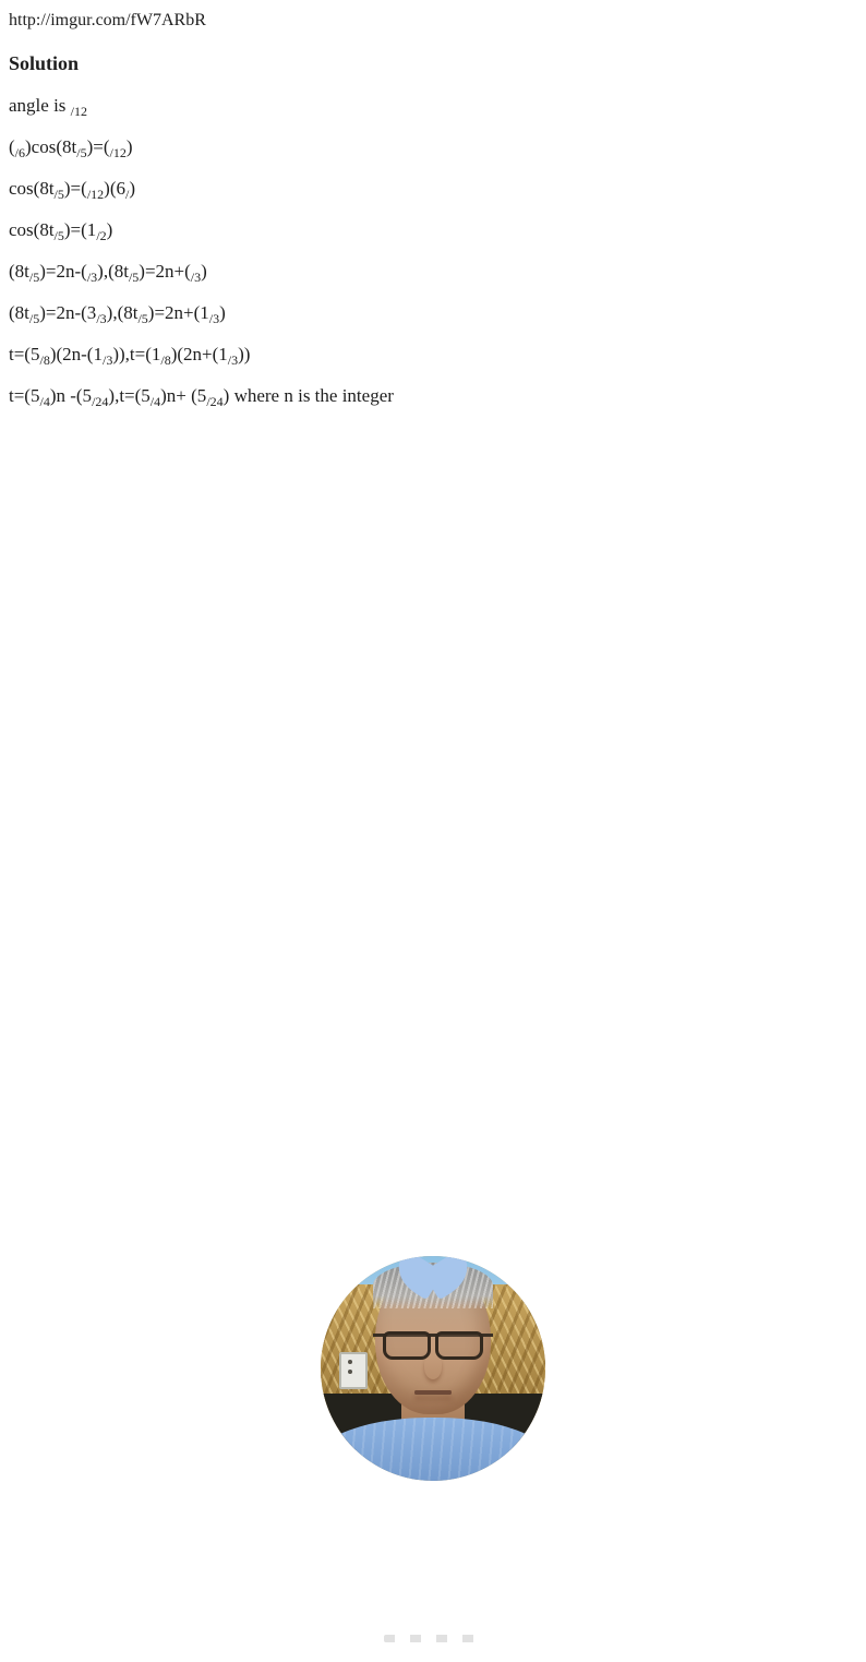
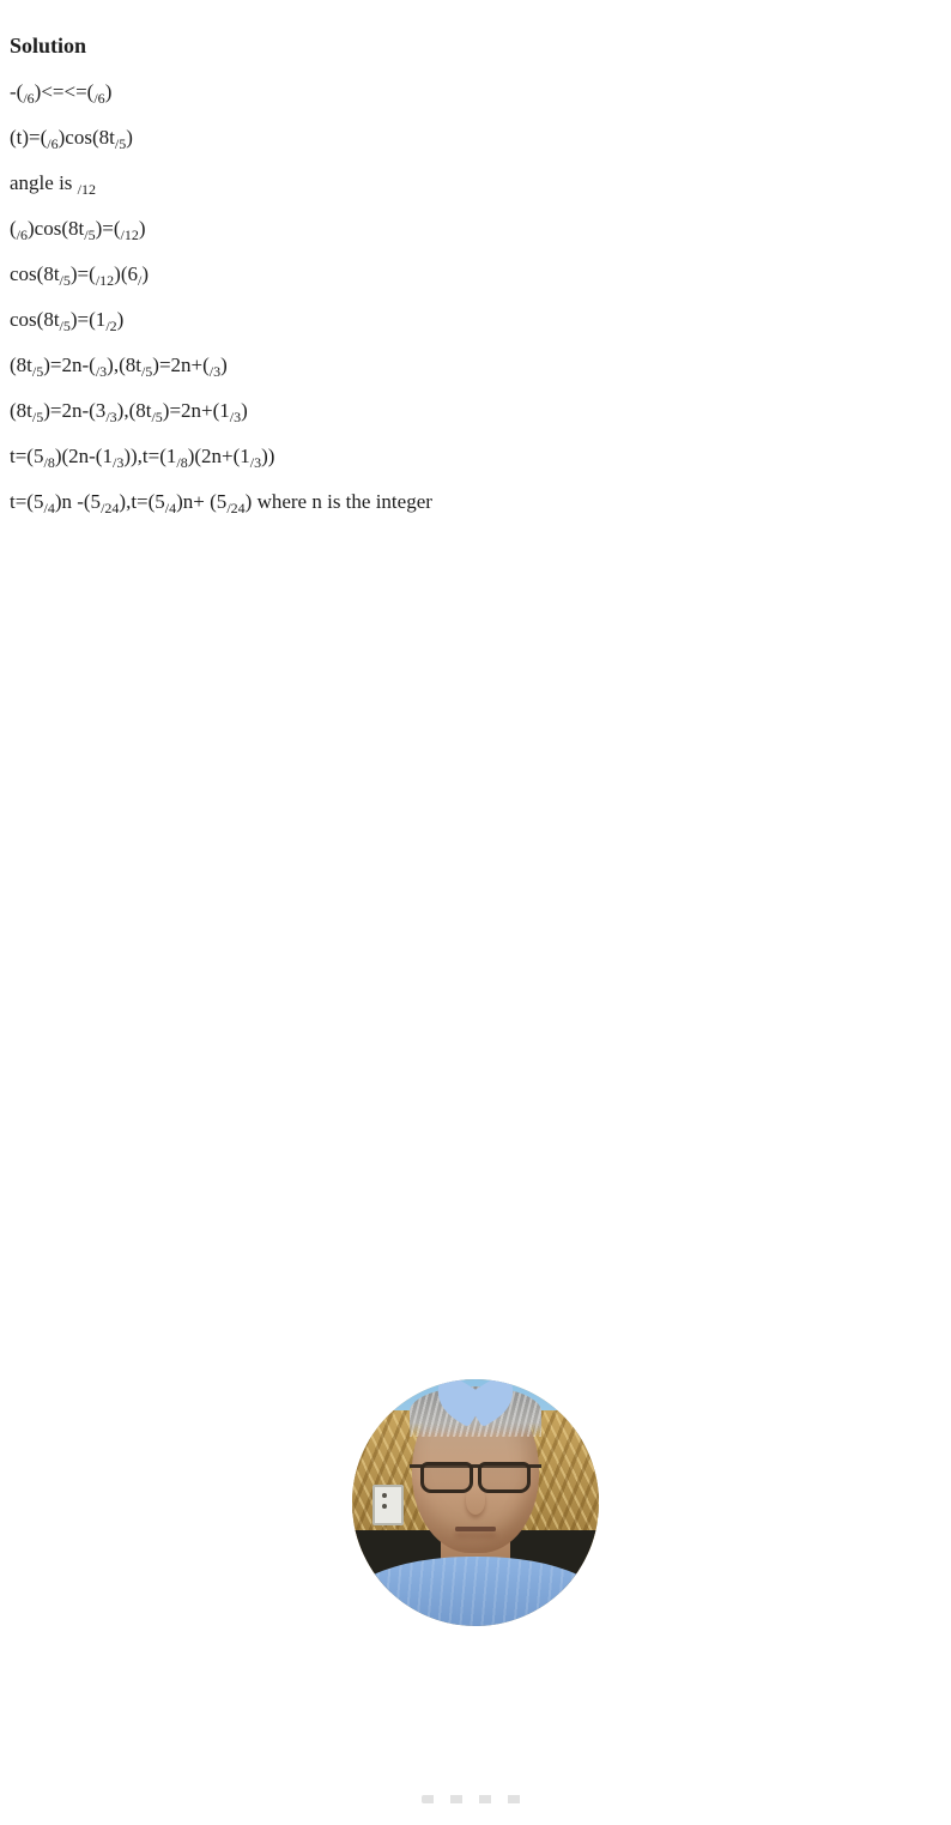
- http://imgur.com/fW7ARbR
  Solution
+ -(/6)<=<=(/6)
+ (t)=(/6)cos(8t/5)
  angle is /12
  (/6)cos(8t/5)=(/12)
  cos(8t/5)=(/12)(6/)
  cos(8t/5)=(1/2)
  (8t/5)=2n-(/3),(8t/5)=2n+(/3)
  (8t/5)=2n-(3/3),(8t/5)=2n+(1/3)
  t=(5/8)(2n-(1/3)),t=(1/8)(2n+(1/3))
  t=(5/4)n -(5/24),t=(5/4)n+ (5/24) where n is the integer
